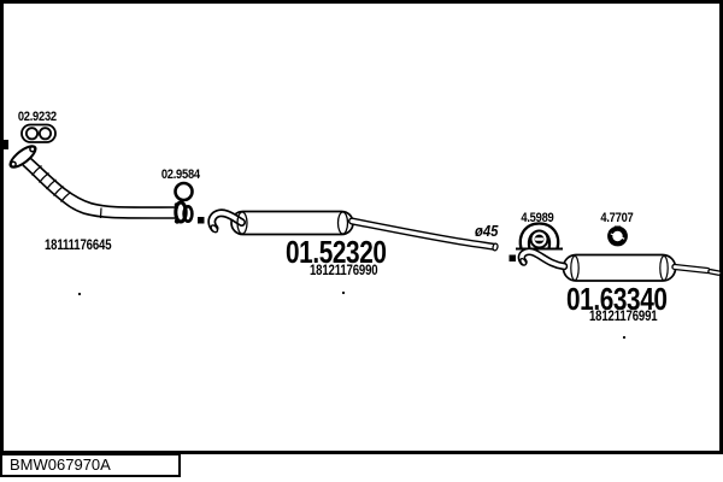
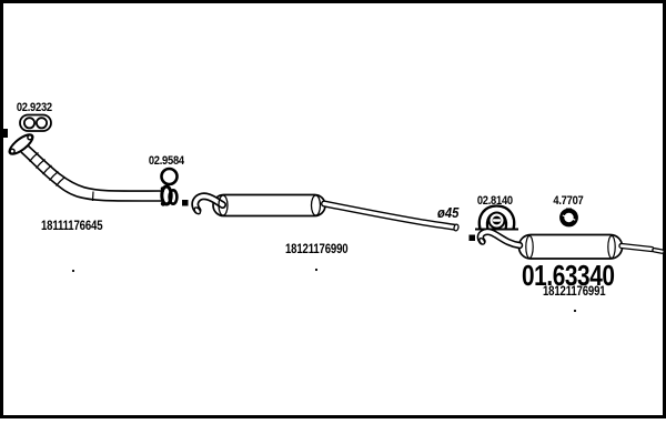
  02.9232
  02.9584
  18111176645
- 01.52320
  18121176990
  ø45
- 4.5989
+ 02.8140
  4.7707
  01.63340
  18121176991
- BMW067970A
